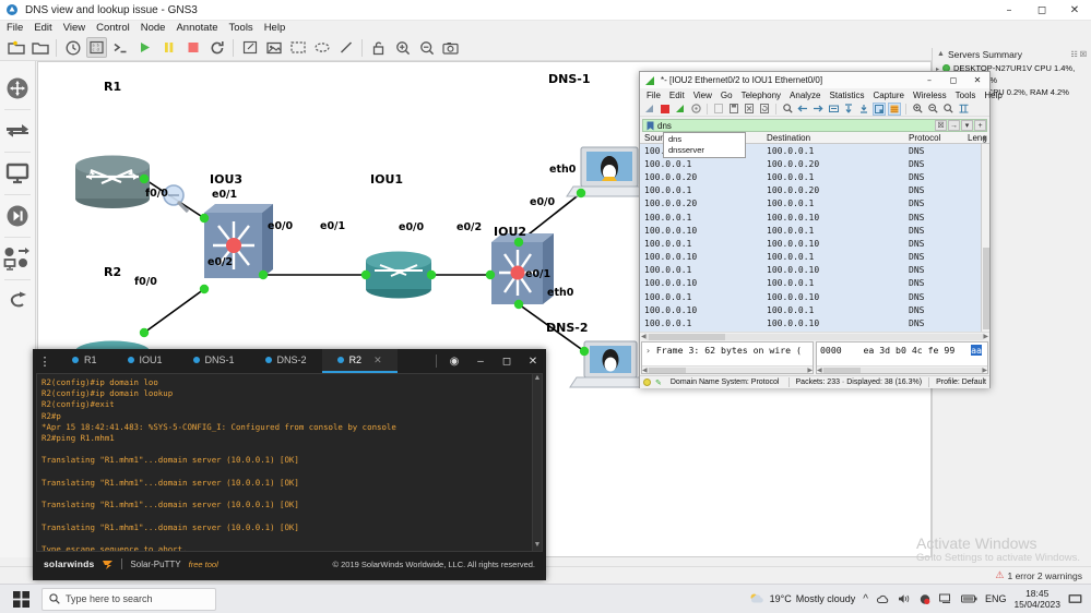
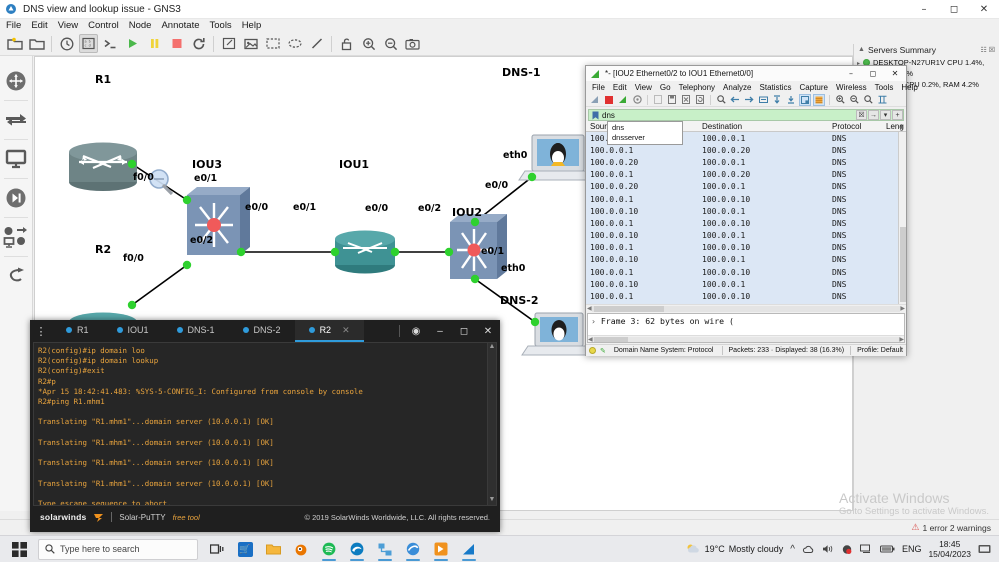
  DNS view and lookup issue - GNS3
  –
  ◻
  ✕
  File
  Edit
  View
  Control
  Node
  Annotate
  Tools
  Help
  R1
  R2
  IOU3
  IOU1
  IOU2
  DNS-1
  DNS-2
  f0/0
  e0/1
  e0/0
  e0/1
  e0/2
  f0/0
  e0/0
  e0/2
  e0/0
  e0/1
  eth0
  eth0
  Servers Summary
  DESKTOP-N27UR1V CPU 1.4%, %
  Activate Windows
  Go to Settings to activate Windows.
  ⚠
  1 error 2 warnings
  ⋮
  R1
  IOU1
  DNS-1
  DNS-2
  R2
  ✕
  ◉
  –
  ◻
  ✕
  R2(config)#ip domain loo
  R2(config)#ip domain lookup
  R2(config)#exit
  R2#p
  *Apr 15 18:42:41.483: %SYS-5-CONFIG_I: Configured from console by console
  R2#ping R1.mhm1
  Translating "R1.mhm1"...domain server (10.0.0.1) [OK]
  Translating "R1.mhm1"...domain server (10.0.0.1) [OK]
  Translating "R1.mhm1"...domain server (10.0.0.1) [OK]
  Translating "R1.mhm1"...domain server (10.0.0.1) [OK]
  Type escape sequence to abort.
  solarwinds
  Solar-PuTTY
  free tool
  © 2019 SolarWinds Worldwide, LLC. All rights reserved.
  *- [IOU2 Ethernet0/2 to IOU1 Ethernet0/0]
  –
  ◻
  ✕
  File
  Edit
  View
  Go
  Telephony
  Analyze
  Statistics
  Capture
  Wireless
  Tools
  Help
  dns
  dns
  dnsserver
  Destination
  Protocol
  Leng
  100.0.0.1
  DNS
  100.0.0.1
  100.0.0.20
  DNS
  100.0.0.20
  100.0.0.1
  DNS
  100.0.0.1
  100.0.0.20
  DNS
  100.0.0.20
  100.0.0.1
  DNS
  100.0.0.1
  100.0.0.10
  DNS
  100.0.0.10
  100.0.0.1
  DNS
  100.0.0.1
  100.0.0.10
  DNS
  100.0.0.10
  100.0.0.1
  DNS
  100.0.0.1
  100.0.0.10
  DNS
  100.0.0.10
  100.0.0.1
  DNS
  100.0.0.1
  100.0.0.10
  DNS
  100.0.0.10
  100.0.0.1
  DNS
  100.0.0.1
  100.0.0.10
  DNS
  › Frame 3: 62 bytes on wire (
- 0000 ea 3d b0 4c fe 99 aa
  Type here to search
+ 🛒
  19°C
  Mostly cloudy
  ^
  ENG
  18:45
  15/04/2023
